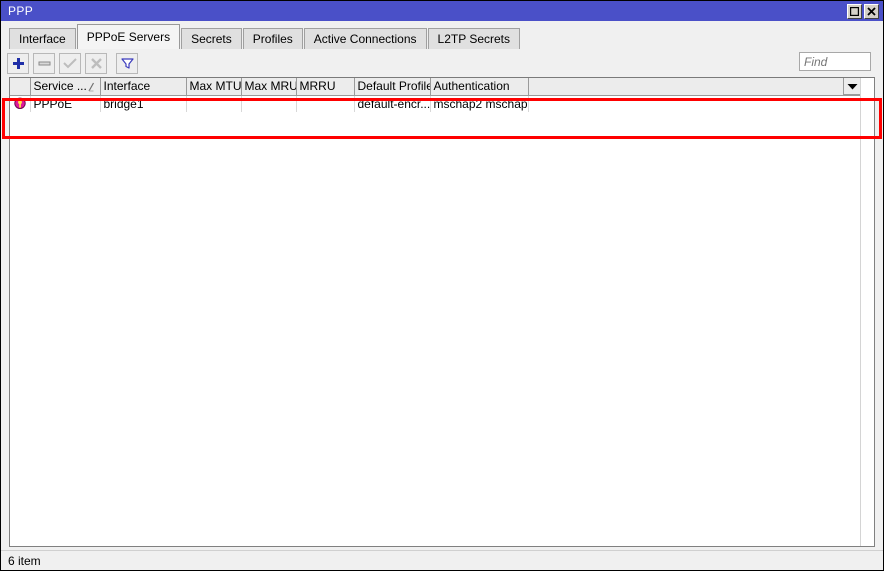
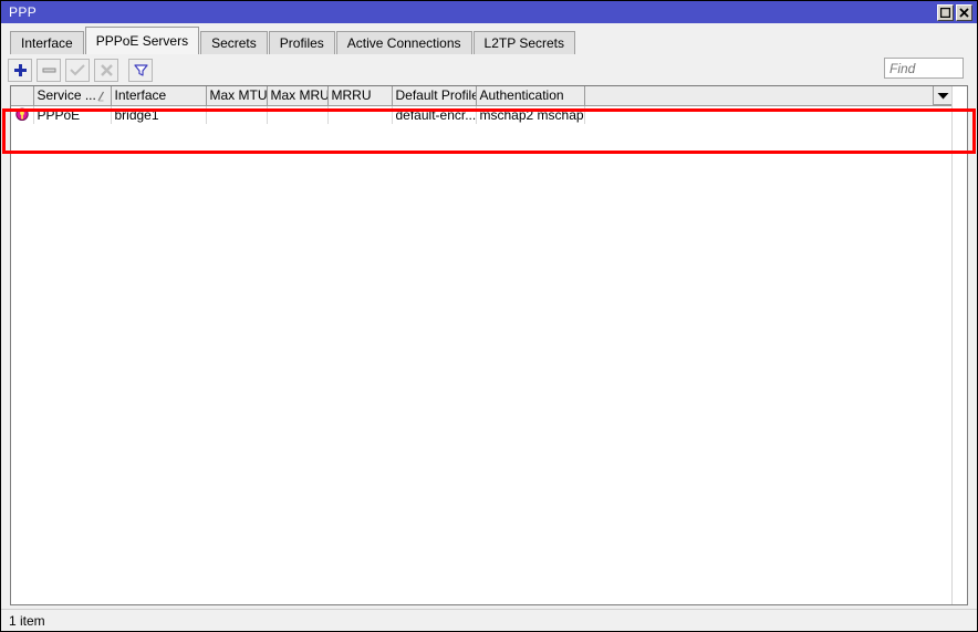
  PPP
  Interface
  PPPoE Servers
  Secrets
  Profiles
  Active Connections
  L2TP Secrets
  Find
  	Service ...	Interface	Max MTU	Max MRU	MRRU	Default Profil	Authentication
  	PPPoE	bridge1				default-encr...	mschap2 mschap
- 6 item
+ 1 item
